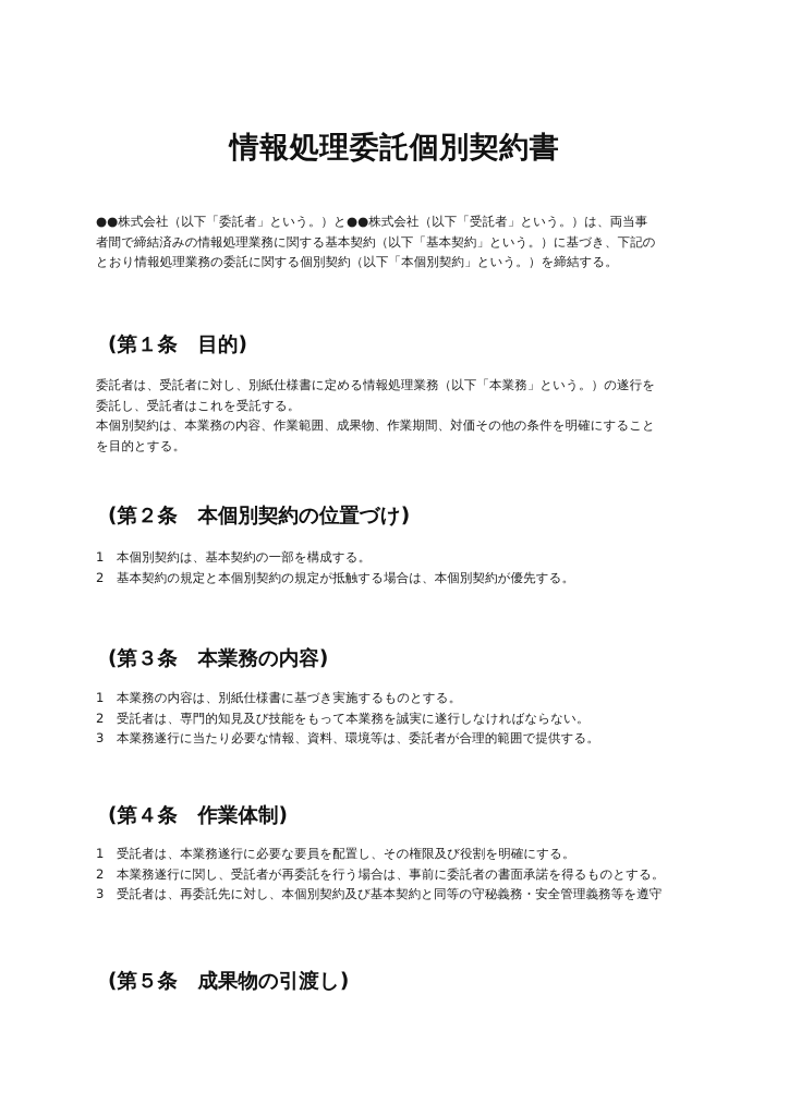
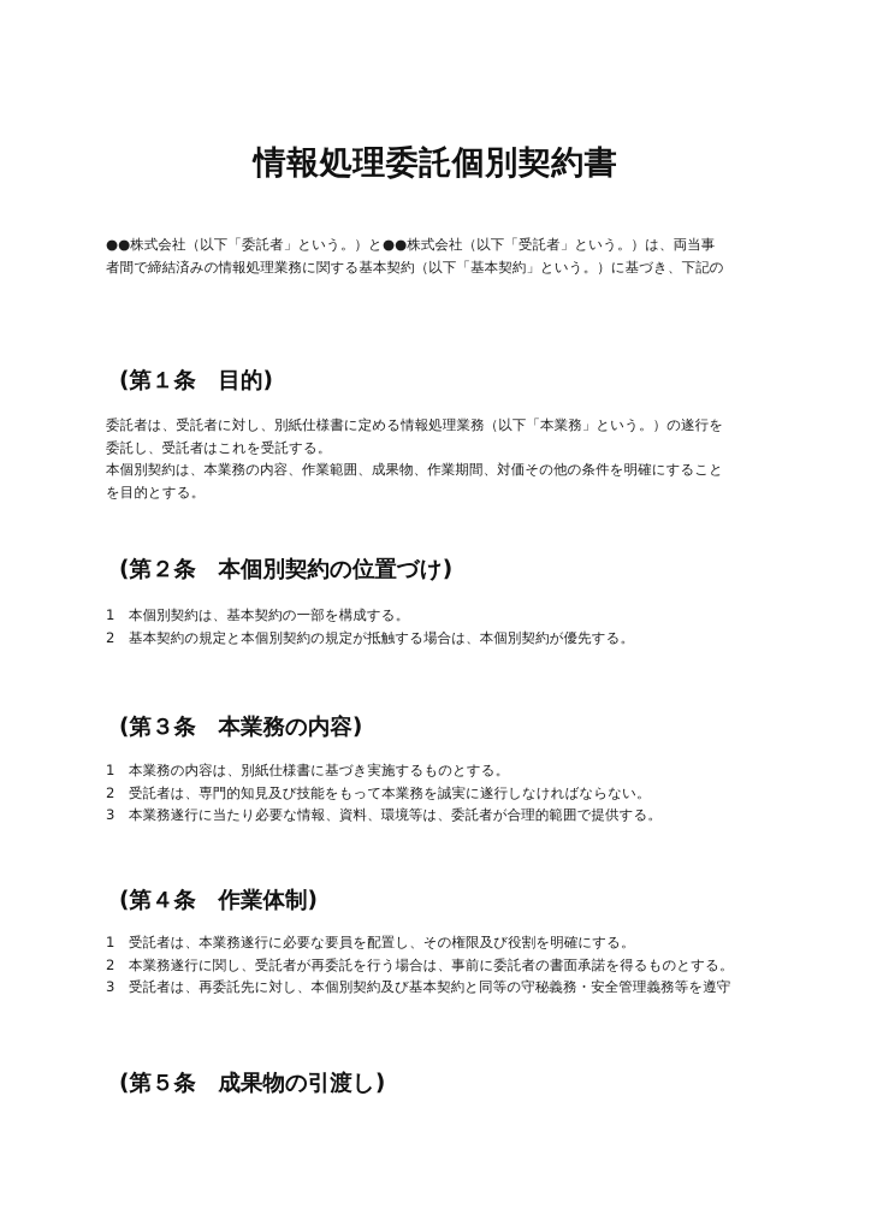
  情報処理委託個別契約書
  ●●株式会社（以下「委託者」という。）と●●株式会社（以下「受託者」という。）は、両当事
  者間で締結済みの情報処理業務に関する基本契約（以下「基本契約」という。）に基づき、下記の
- とおり情報処理業務の委託に関する個別契約（以下「本個別契約」という。）を締結する。
  (第１条 目的)
  委託者は、受託者に対し、別紙仕様書に定める情報処理業務（以下「本業務」という。）の遂行を
  委託し、受託者はこれを受託する。
  本個別契約は、本業務の内容、作業範囲、成果物、作業期間、対価その他の条件を明確にすること
  を目的とする。
  (第２条 本個別契約の位置づけ)
  1 本個別契約は、基本契約の一部を構成する。
  2 基本契約の規定と本個別契約の規定が抵触する場合は、本個別契約が優先する。
  (第３条 本業務の内容)
  1 本業務の内容は、別紙仕様書に基づき実施するものとする。
  2 受託者は、専門的知見及び技能をもって本業務を誠実に遂行しなければならない。
  3 本業務遂行に当たり必要な情報、資料、環境等は、委託者が合理的範囲で提供する。
  (第４条 作業体制)
  1 受託者は、本業務遂行に必要な要員を配置し、その権限及び役割を明確にする。
  2 本業務遂行に関し、受託者が再委託を行う場合は、事前に委託者の書面承諾を得るものとする。
  3 受託者は、再委託先に対し、本個別契約及び基本契約と同等の守秘義務・安全管理義務等を遵守
  (第５条 成果物の引渡し)
